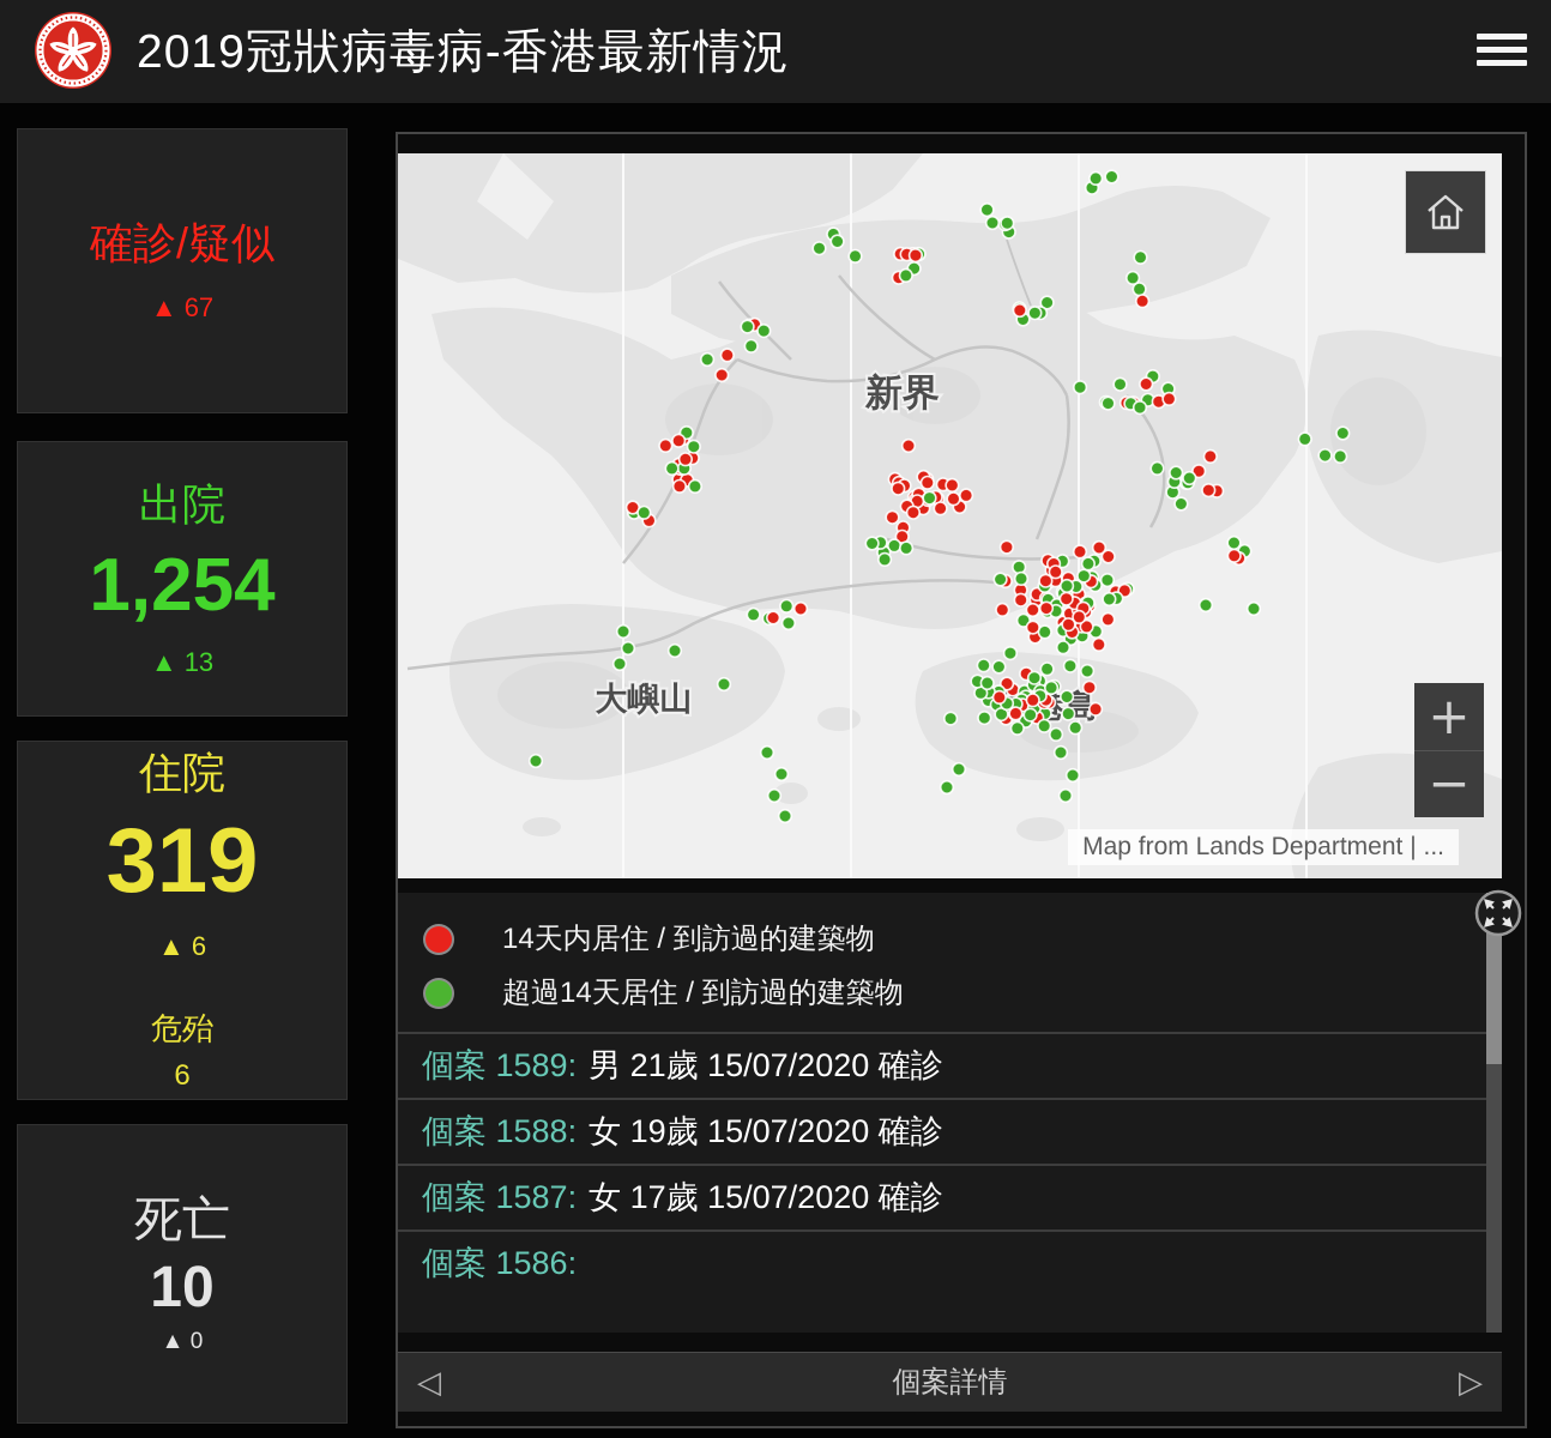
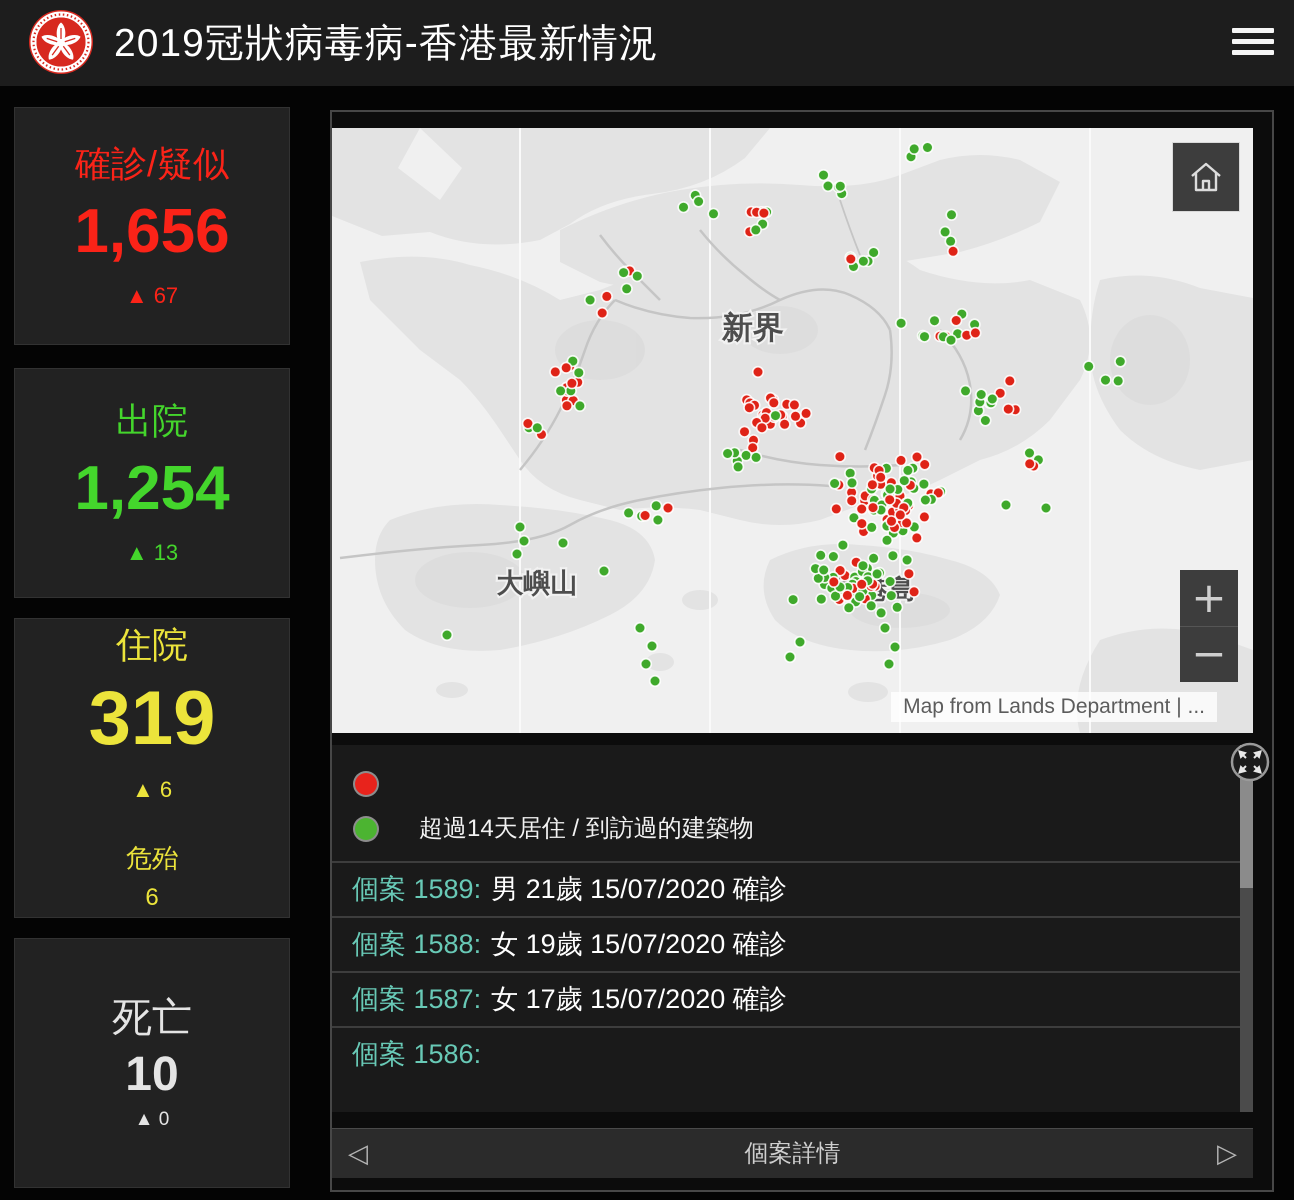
  2019冠狀病毒病-香港最新情況
  確診/疑似
+ 1,656
  ▲ 67
  出院
  1,254
  ▲ 13
  住院
  319
  ▲ 6
  危殆
  6
  死亡
  10
  ▲ 0
  新界
  大嶼山
  +
  −
  Map from Lands Department | ...
- 14天内居住 / 到訪過的建築物
  超過14天居住 / 到訪過的建築物
  個案 1589:
  男 21歲 15/07/2020 確診
  個案 1588:
  女 19歲 15/07/2020 確診
  個案 1587:
  女 17歲 15/07/2020 確診
  個案 1586:
  ◁
  個案詳情
  ▷
